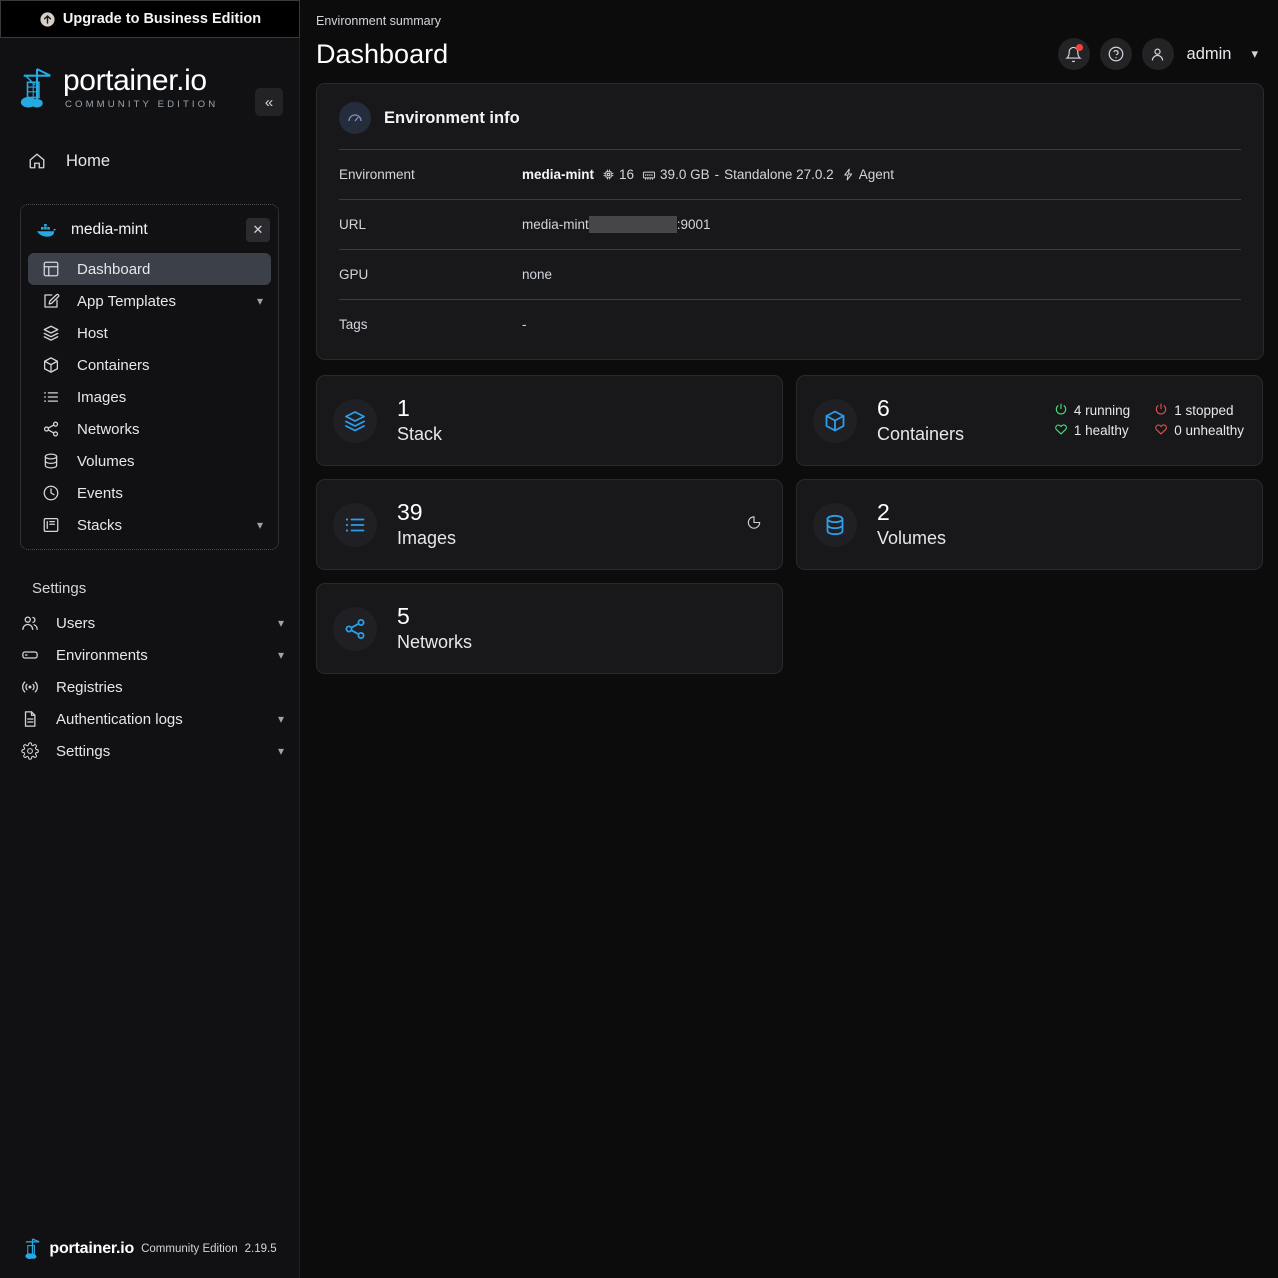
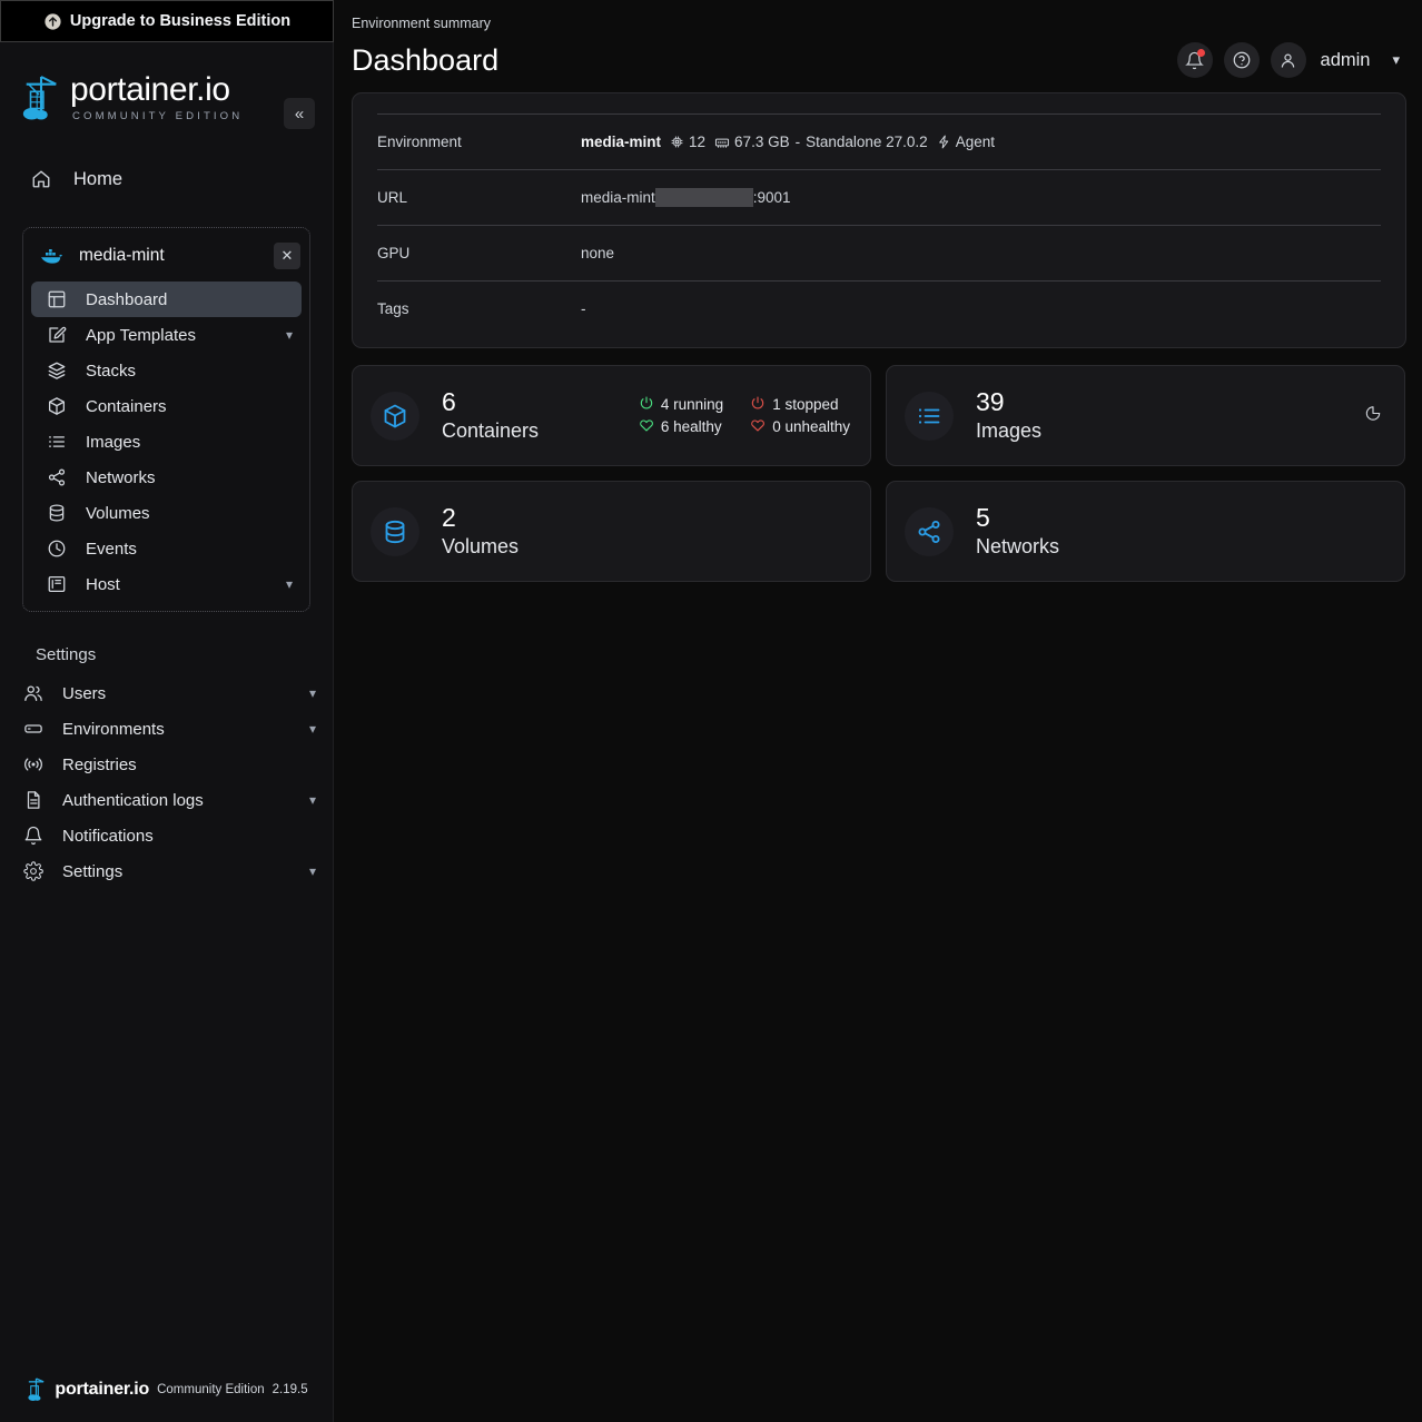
  Upgrade to Business Edition
  portainer.io
  COMMUNITY EDITION
  «
  Home
  media-mint
  ✕
  Dashboard
  App Templates
  ▾
- Host
+ Stacks
  Containers
  Images
  Networks
  Volumes
  Events
- Stacks
+ Host
  ▾
  Settings
  Users
  ▾
  Environments
  ▾
  Registries
  Authentication logs
  ▾
+ Notifications
  Settings
  ▾
  portainer.io
  Community Edition
  2.19.5
  Environment summary
  Dashboard
  admin
  ▾
- Environment info
  Environment
  media-mint
- 16
+ 12
- 39.0 GB
+ 67.3 GB
  -
  Standalone 27.0.2
  Agent
  URL
  media-mint
  :9001
  GPU
  none
  Tags
  -
- 1
- Stack
  6
  Containers
  4 running
  1 stopped
- 1 healthy
+ 6 healthy
  0 unhealthy
  39
  Images
  2
  Volumes
  5
  Networks
